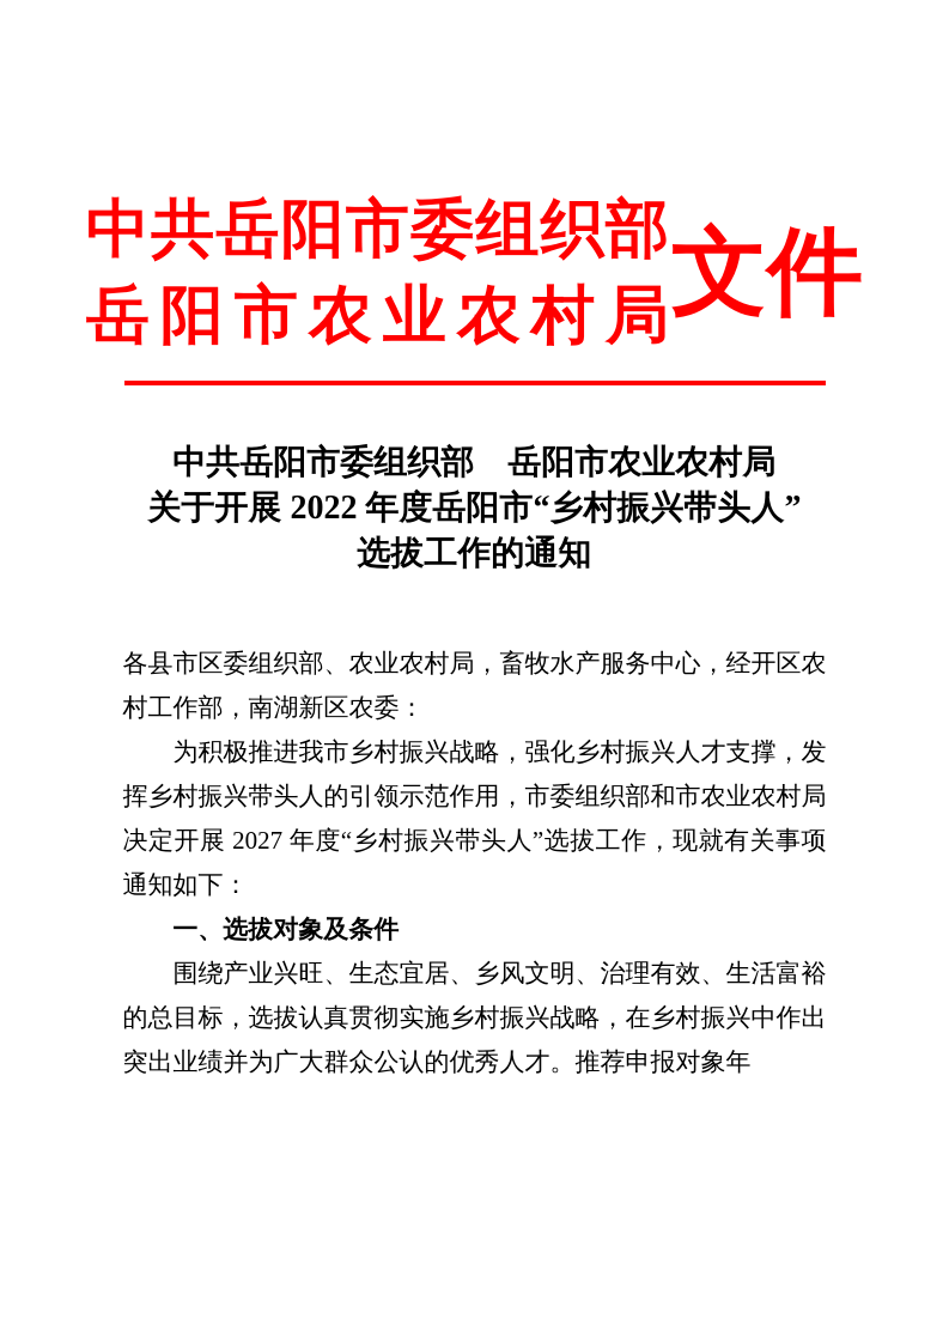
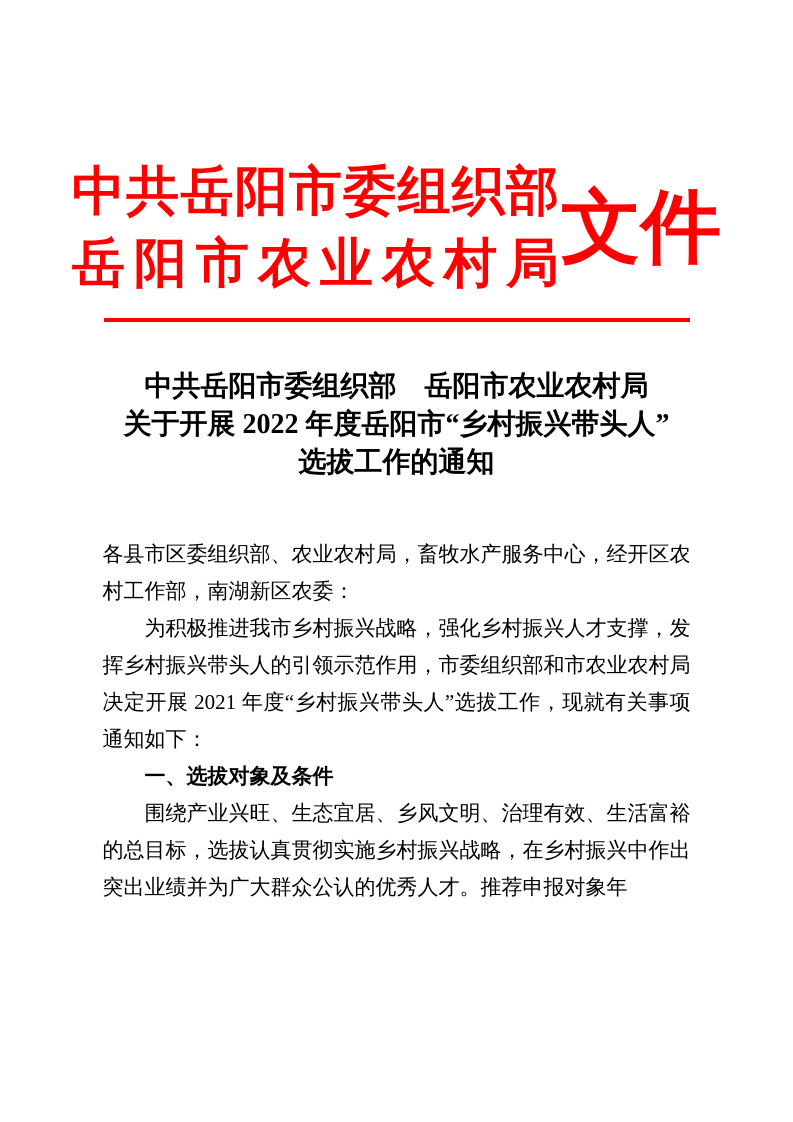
  中共岳阳市委组织部
  岳阳市农业农村局
  文件
  中共岳阳市委组织部 岳阳市农业农村局
  关于开展 2022 年度岳阳市“乡村振兴带头人”
  选拔工作的通知
  各县市区委组织部、农业农村局，畜牧水产服务中心，经开区农村工作部，南湖新区农委：
- 为积极推进我市乡村振兴战略，强化乡村振兴人才支撑，发挥乡村振兴带头人的引领示范作用，市委组织部和市农业农村局决定开展 2027 年度“乡村振兴带头人”选拔工作，现就有关事项通知如下：
+ 为积极推进我市乡村振兴战略，强化乡村振兴人才支撑，发挥乡村振兴带头人的引领示范作用，市委组织部和市农业农村局决定开展 2021 年度“乡村振兴带头人”选拔工作，现就有关事项通知如下：
  一、选拔对象及条件
  围绕产业兴旺、生态宜居、乡风文明、治理有效、生活富裕的总目标，选拔认真贯彻实施乡村振兴战略，在乡村振兴中作出突出业绩并为广大群众公认的优秀人才。推荐申报对象年
